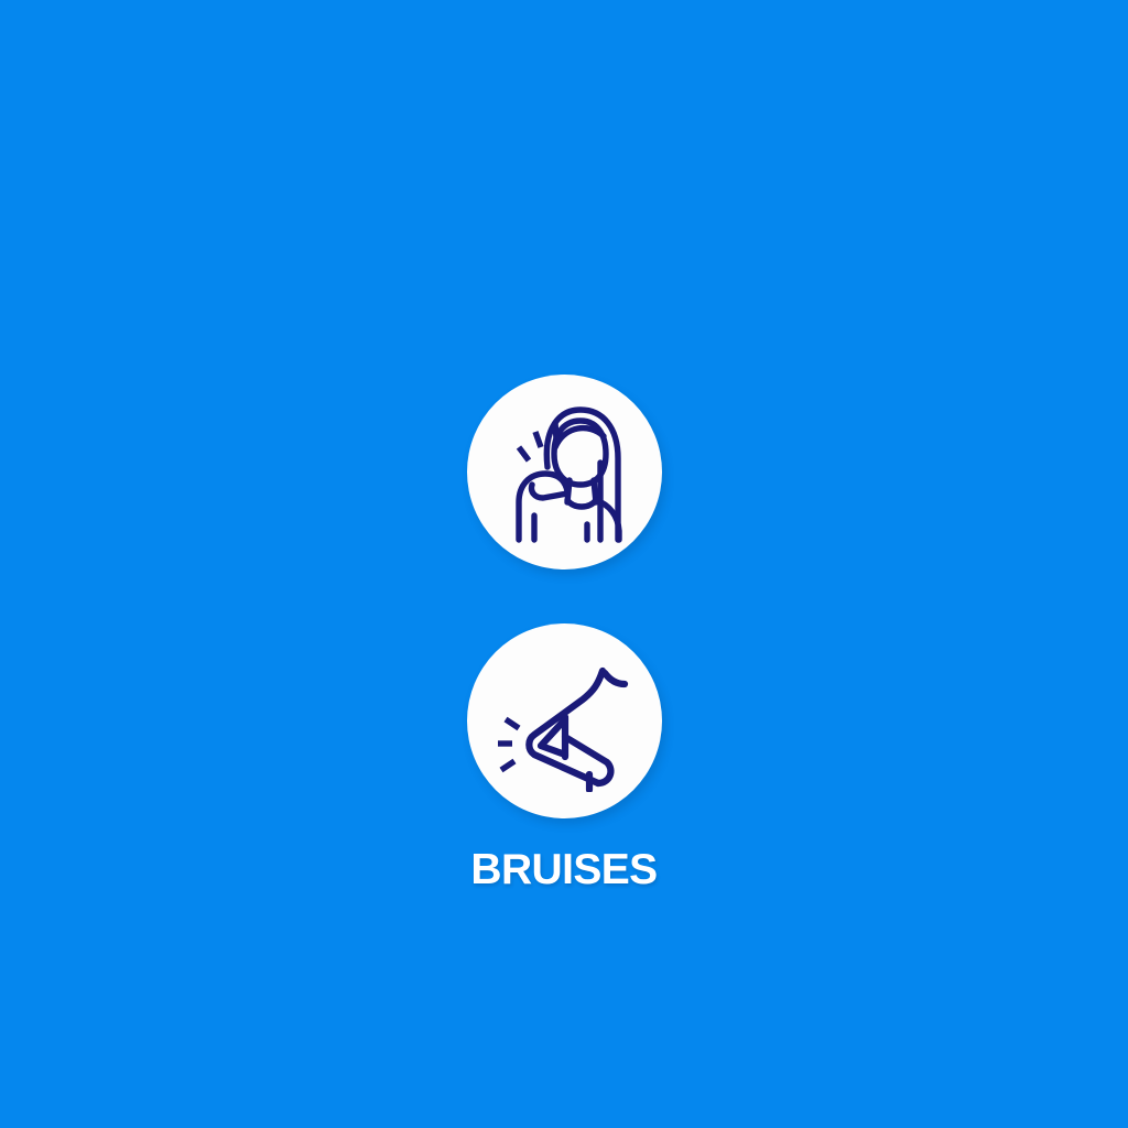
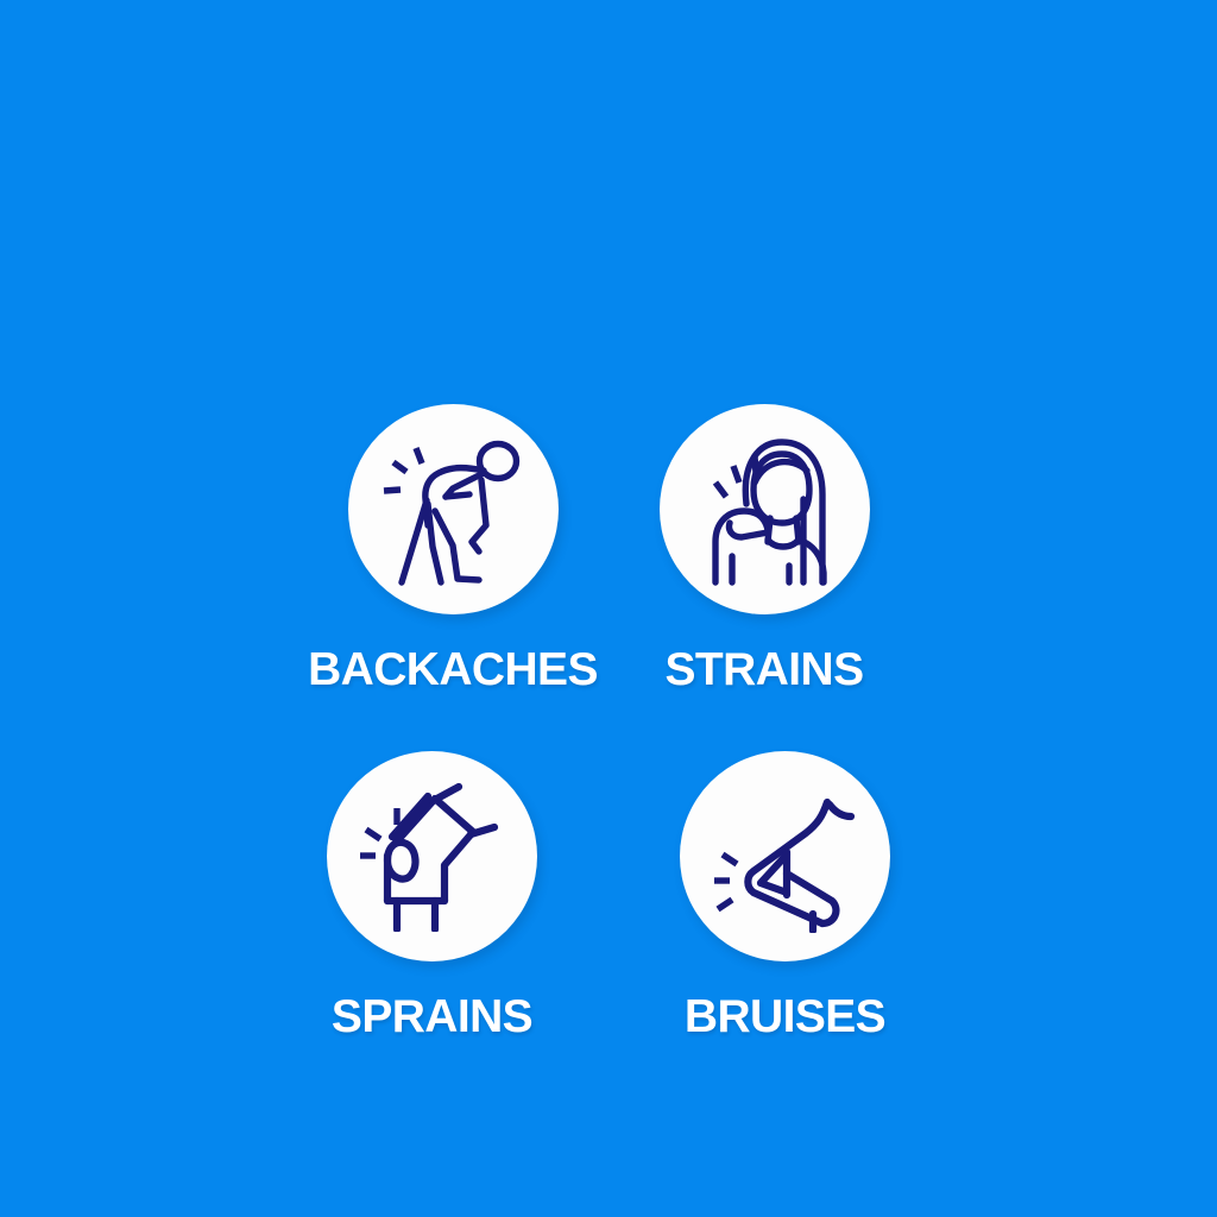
+ BACKACHES
+ STRAINS
+ SPRAINS
  BRUISES
